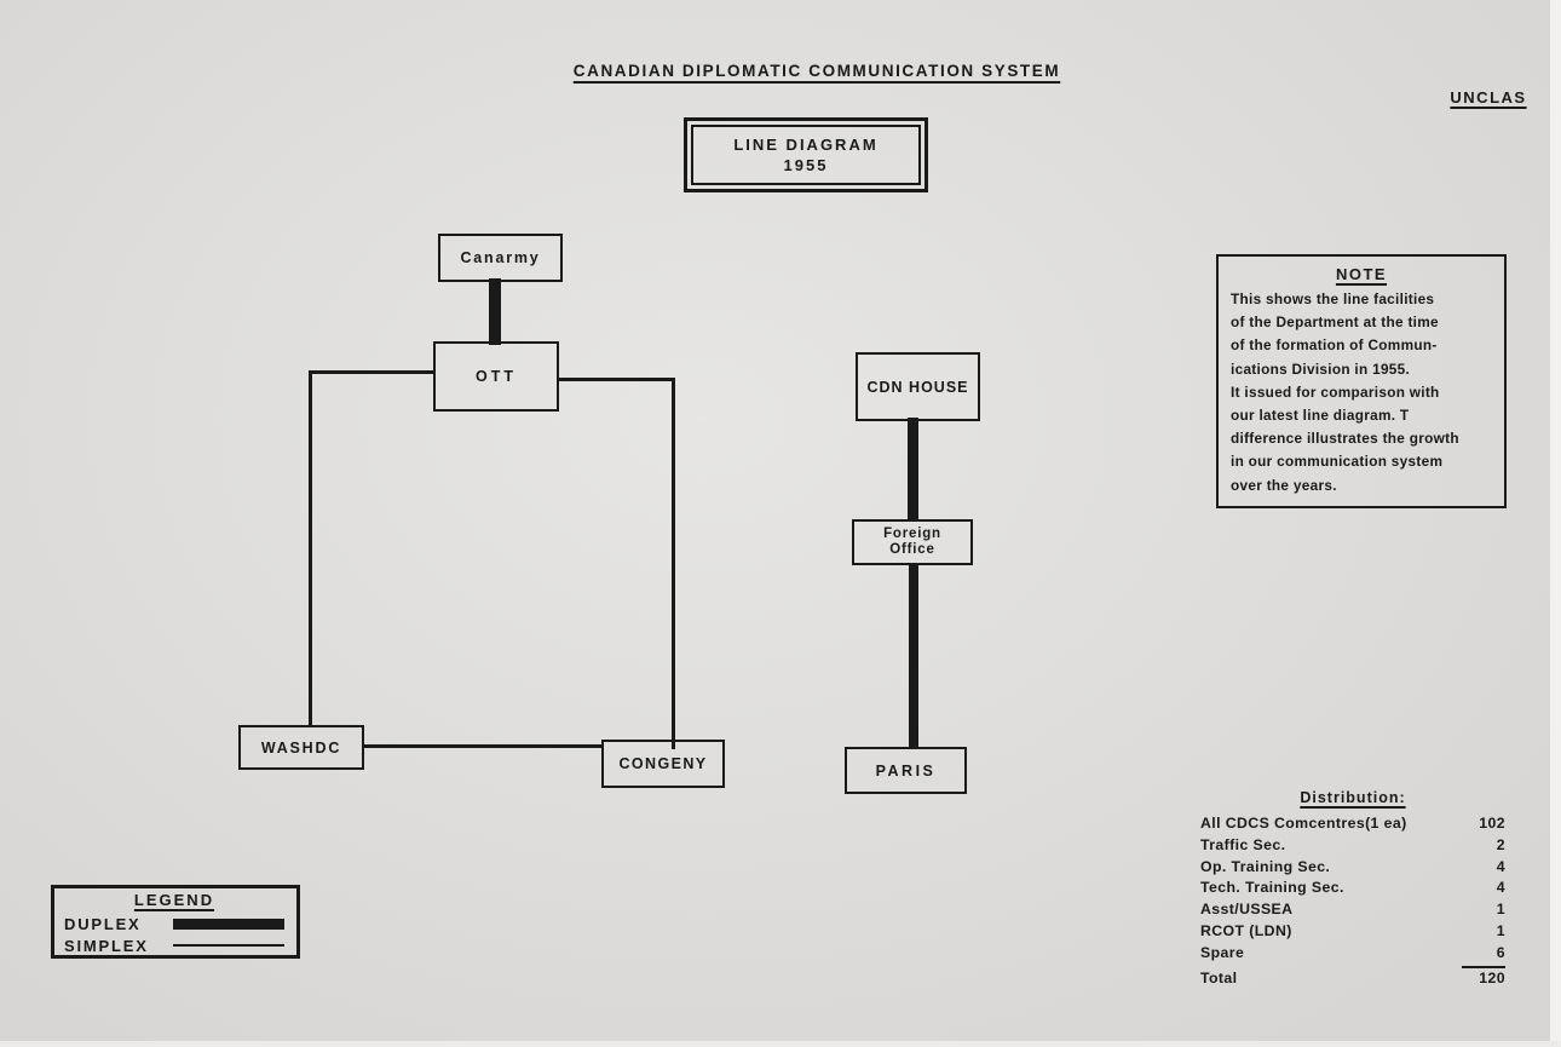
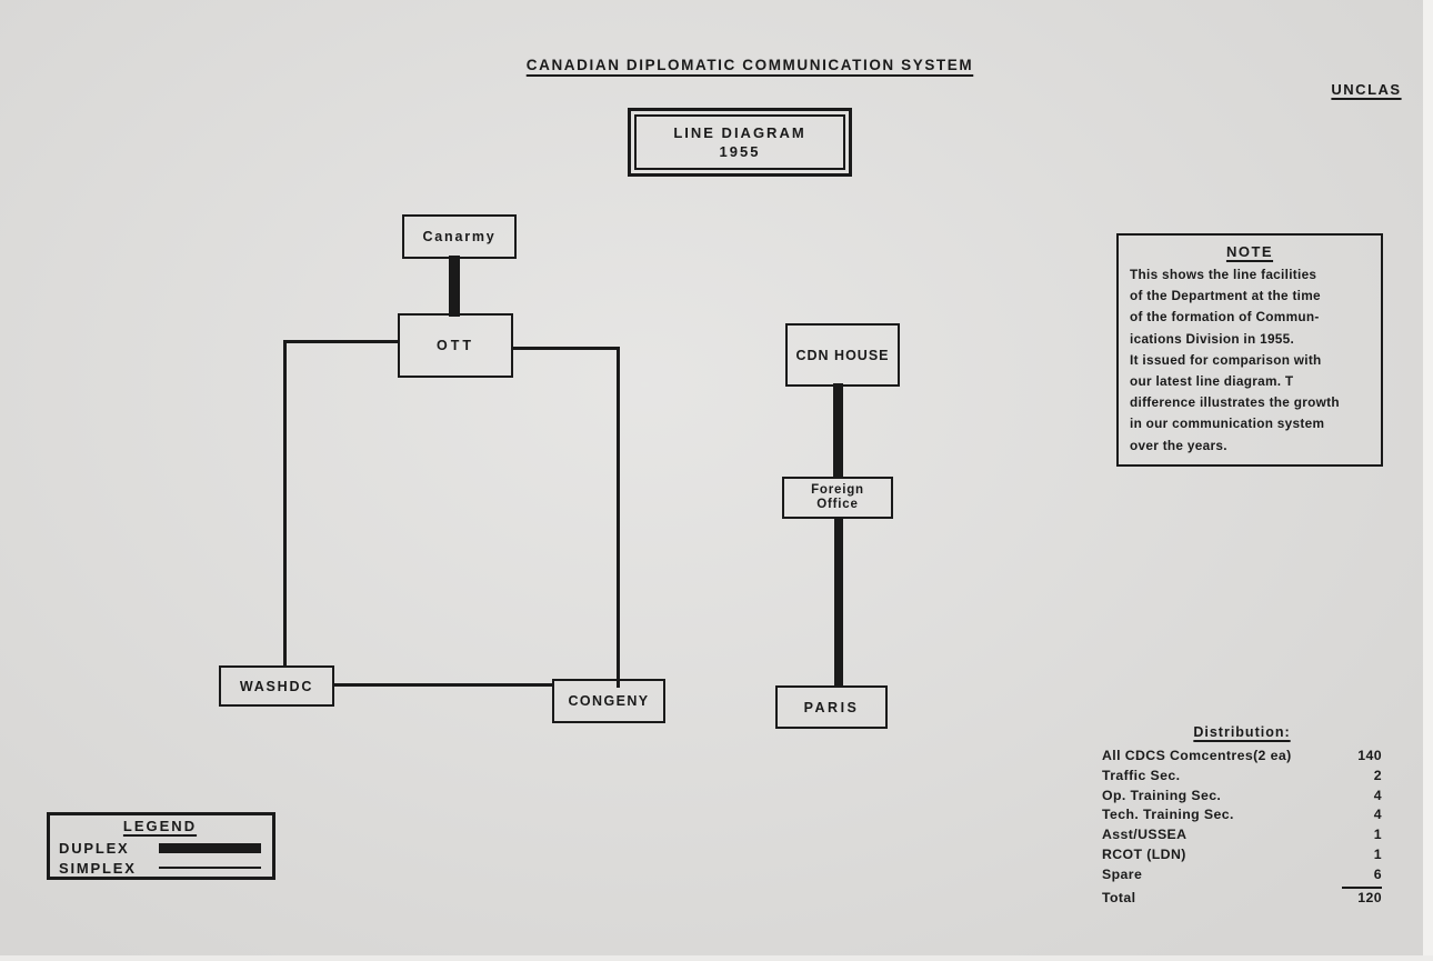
  CANADIAN DIPLOMATIC COMMUNICATION SYSTEM
  UNCLAS
  LINE DIAGRAM
  1955
  Canarmy
  OTT
  CDN HOUSE
  Foreign
  Office
  WASHDC
  CONGENY
  PARIS
  NOTE
  This shows the line facilities
  of the Department at the time
  of the formation of Commun-
  ications Division in 1955.
  It issued for comparison with
  our latest line diagram. T
  difference illustrates the growth
  in our communication system
  over the years.
  Distribution:
- All CDCS Comcentres(1 ea)
+ All CDCS Comcentres(2 ea)
- 102
+ 140
  Traffic Sec.
  2
  Op. Training Sec.
  4
  Tech. Training Sec.
  4
  Asst/USSEA
  1
  RCOT (LDN)
  1
  Spare
  6
  Total
  120
  LEGEND
  DUPLEX
  SIMPLEX
